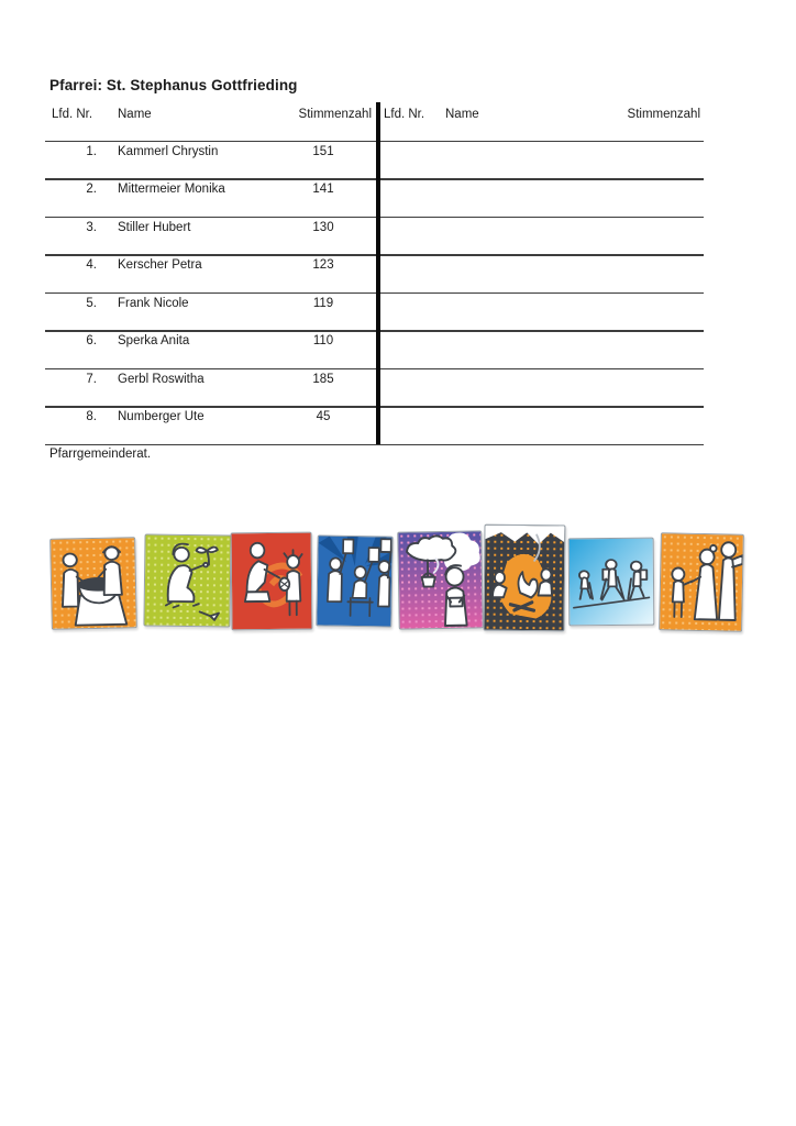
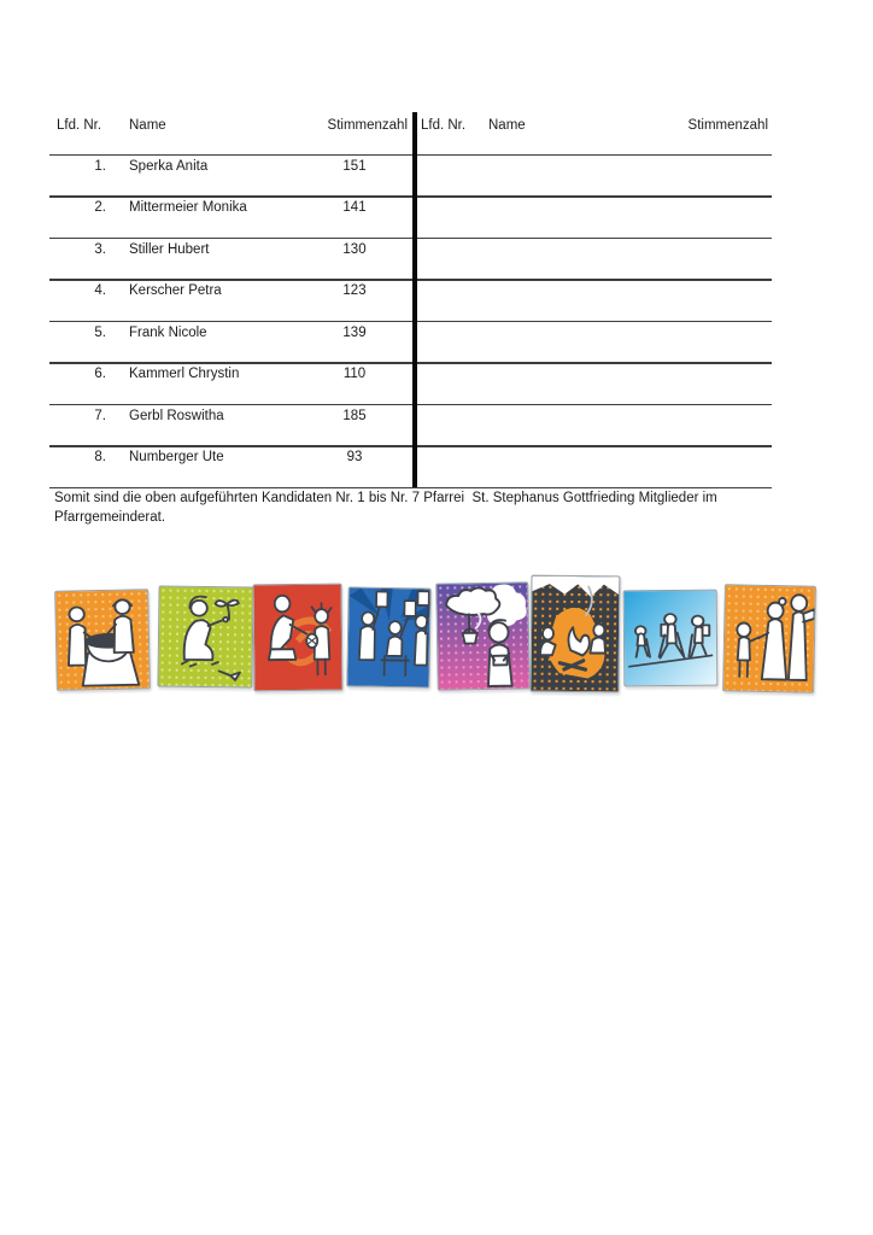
- Pfarrei: St. Stephanus Gottfrieding
  Lfd. Nr.
  Name
  Stimmenzahl
  Lfd. Nr.
  Name
  Stimmenzahl
  1.
- Kammerl Chrystin
+ Sperka Anita
  151
  2.
  Mittermeier Monika
  141
  3.
  Stiller Hubert
  130
  4.
  Kerscher Petra
  123
  5.
  Frank Nicole
- 119
+ 139
  6.
- Sperka Anita
+ Kammerl Chrystin
  110
  7.
  Gerbl Roswitha
  185
  8.
  Numberger Ute
- 45
+ 93
+ Somit sind die oben aufgeführten Kandidaten Nr. 1 bis Nr. 7 Pfarrei St. Stephanus Gottfrieding Mitglieder im
  Pfarrgemeinderat.
